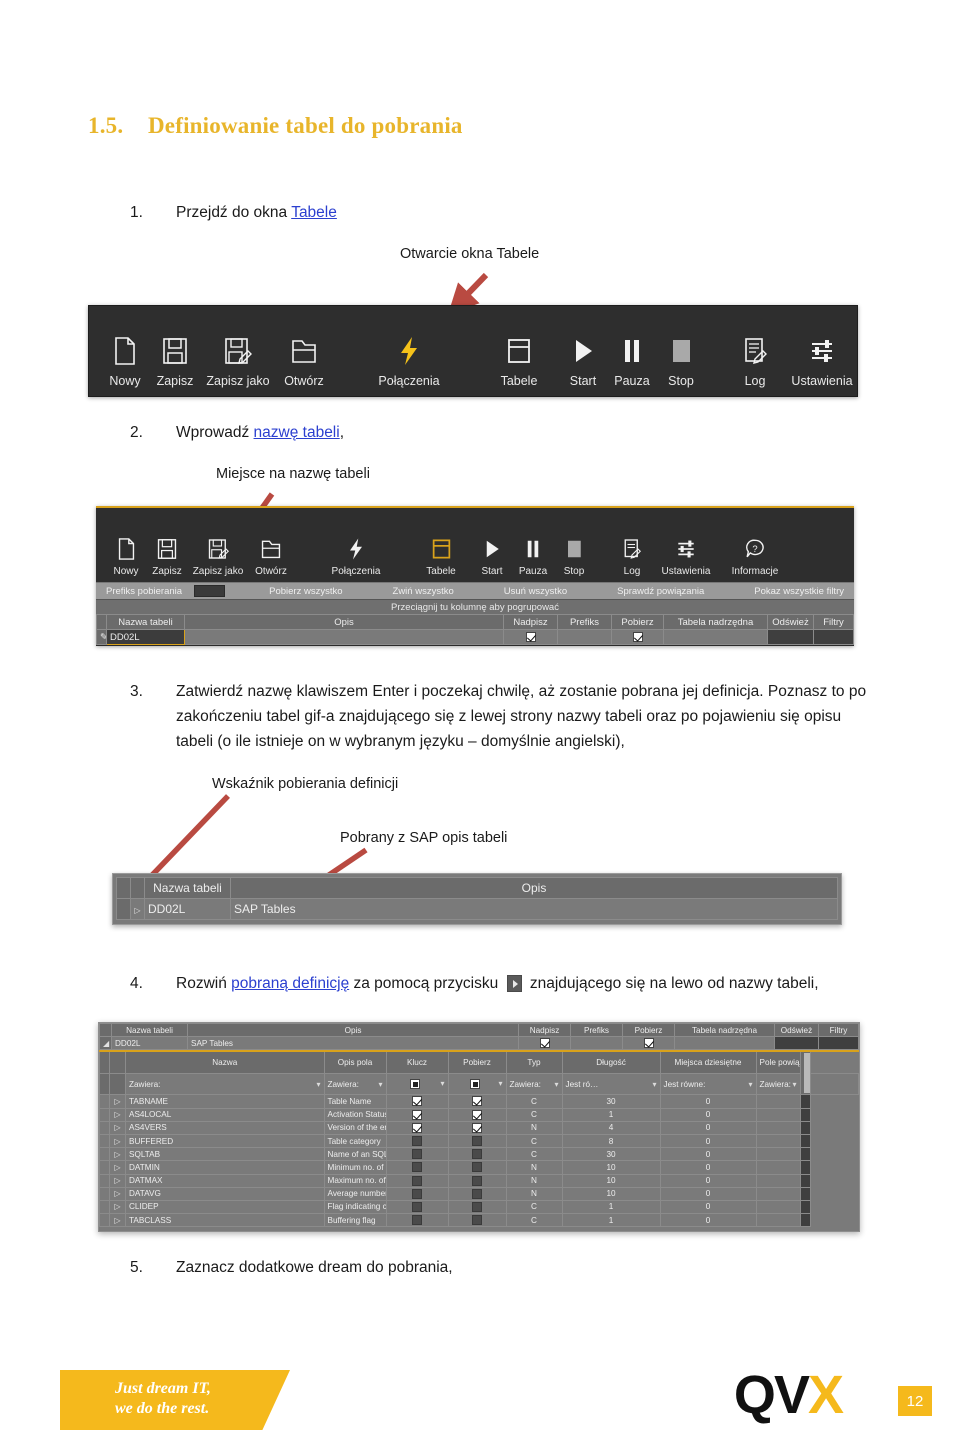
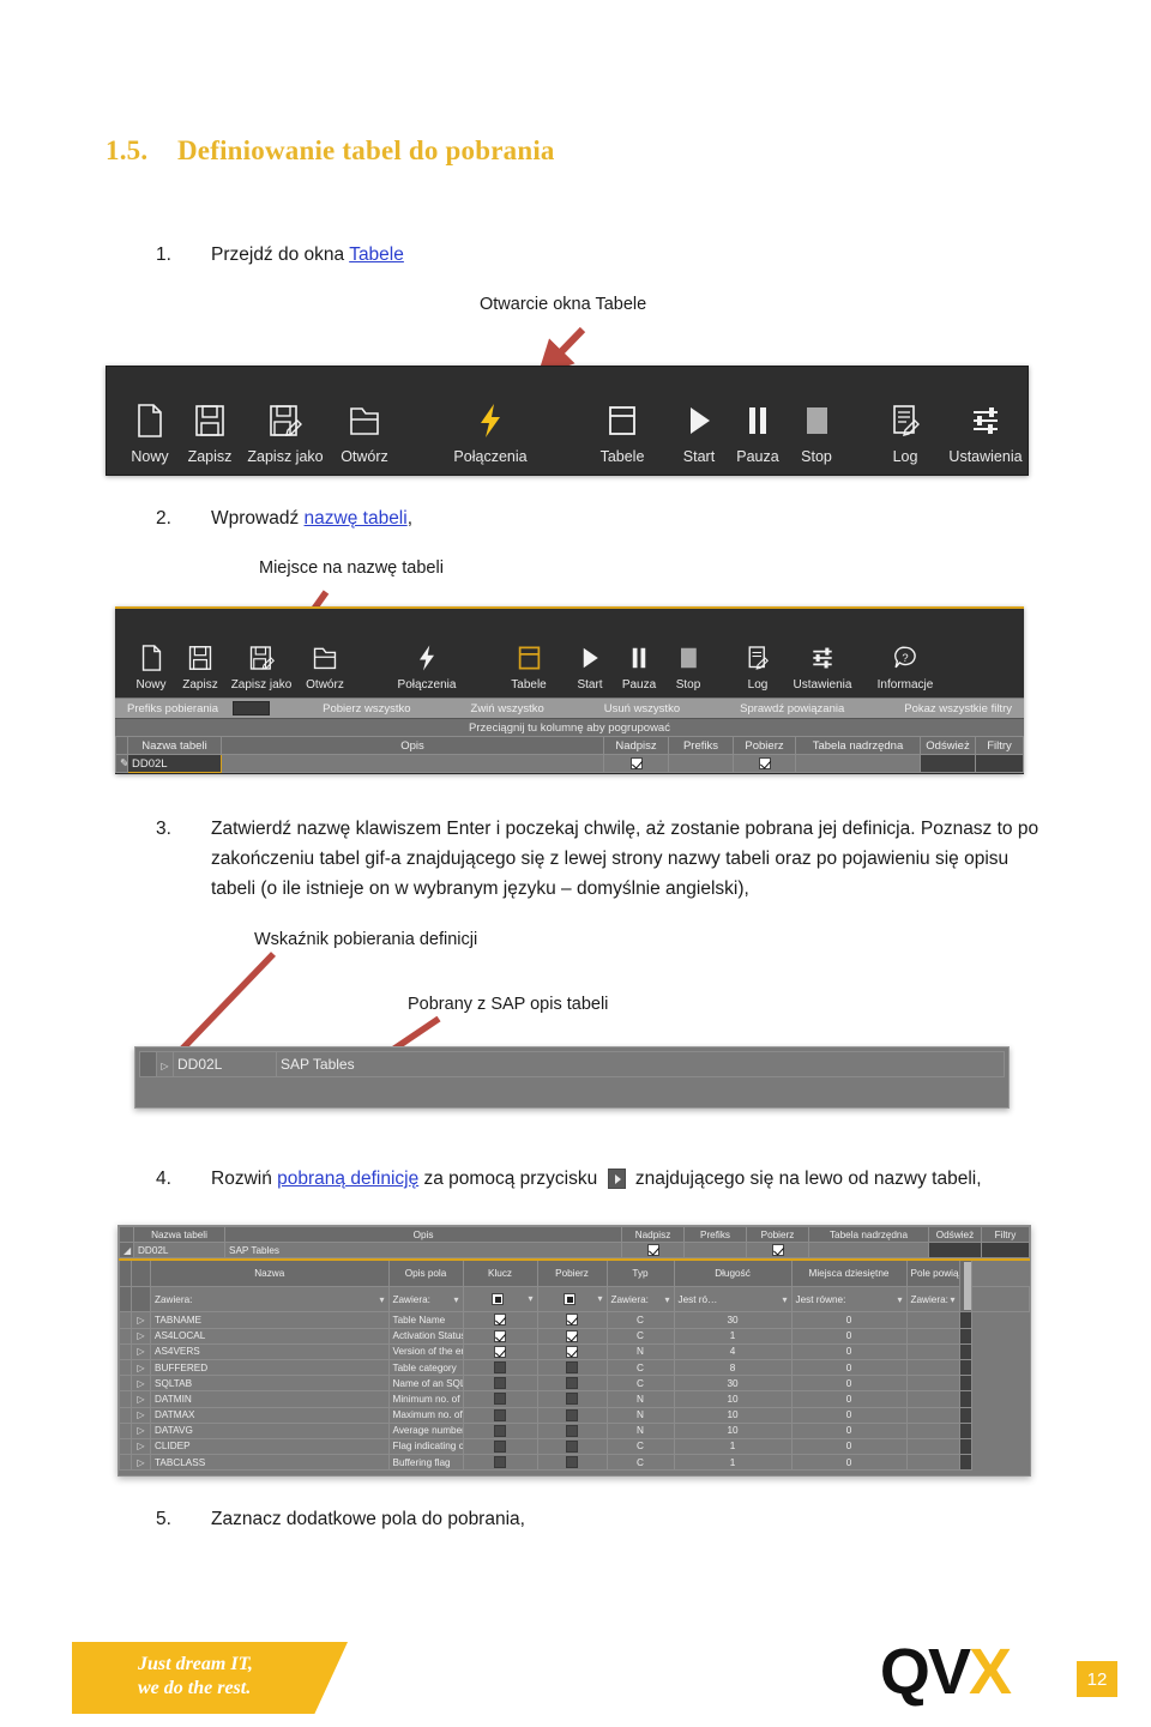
  1.5. Definiowanie tabel do pobrania
  1.
  Przejdź do okna Tabele
  Otwarcie okna Tabele
  Nowy
  Zapisz
  Zapisz jako
  Otwórz
  Połączenia
  Tabele
  Start
  Pauza
  Stop
  Log
  Ustawienia
  2.
  Wprowadź nazwę tabeli,
  Miejsce na nazwę tabeli
  Nowy
  Zapisz
  Zapisz jako
  Otwórz
  Połączenia
  Tabele
  Start
  Pauza
  Stop
  Log
  Ustawienia
  ?
  Informacje
  Prefiks pobierania
  Pobierz wszystko
  Zwiń wszystko
  Usuń wszystko
  Sprawdź powiązania
  Pokaz wszystkie filtry
  Przeciągnij tu kolumnę aby pogrupować
  	Nazwa tabeli	Opis	Nadpisz	Prefiks	Pobierz	Tabela nadrzędna	Odśwież	Filtry
  ✎	DD02L
  3.
  Zatwierdź nazwę klawiszem Enter i poczekaj chwilę, aż zostanie pobrana jej definicja. Poznasz to po zakończeniu tabel gif-a znajdującego się z lewej strony nazwy tabeli oraz po pojawieniu się opisu tabeli (o ile istnieje on w wybranym języku – domyślnie angielski),
  Wskaźnik pobierania definicji
  Pobrany z SAP opis tabeli
- 		Nazwa tabeli	Opis
  	▷	DD02L	SAP Tables
  4.
  Rozwiń pobraną definicję za pomocą przycisku znajdującego się na lewo od nazwy tabeli,
  	Nazwa tabeli	Opis	Nadpisz	Prefiks	Pobierz	Tabela nadrzędna	Odśwież	Filtry
  ◢	DD02L	SAP Tables
  		Nazwa	Opis pola	Klucz	Pobierz	Typ	Długość	Miejsca dziesiętne	Pole powią
  		Zawiera: ▾	Zawiera: ▾	▾	▾	Zawiera: ▾	Jest ró… ▾	Jest równe: ▾	Zawiera: ▾
  	▷	TABNAME	Table Name			C	30	0
  	▷	BUFFERED	Table category			C	8	0
  	▷	DATMIN	Minimum no. of			N	10	0
  	▷	DATMAX	Maximum no. of			N	10	0
  	▷	TABCLASS	Buffering flag			C	1	0
  5.
- Zaznacz dodatkowe dream do pobrania,
+ Zaznacz dodatkowe pola do pobrania,
  Just dream IT,
  we do the rest.
  QVX
  12
